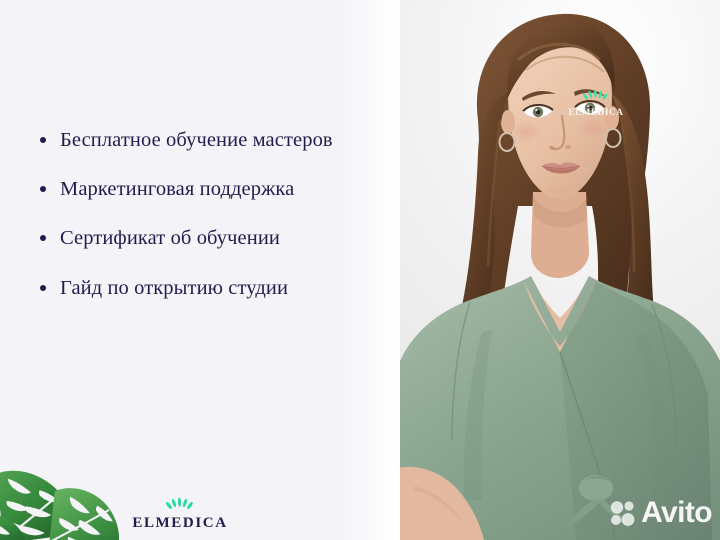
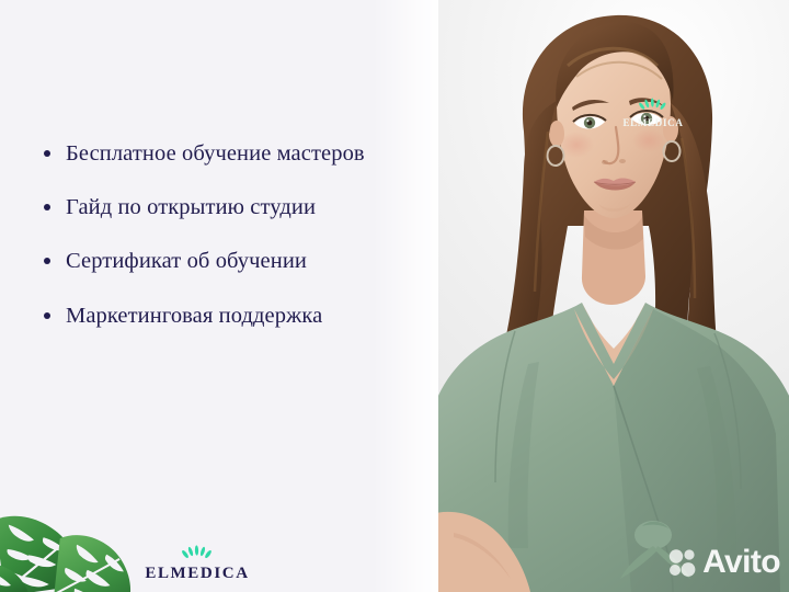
  Бесплатное обучение мастеров
- Маркетинговая поддержка
+ Гайд по открытию студии
  Сертификат об обучении
- Гайд по открытию студии
+ Маркетинговая поддержка
  ELMEDICA
  ELMEDICA
  Avito
